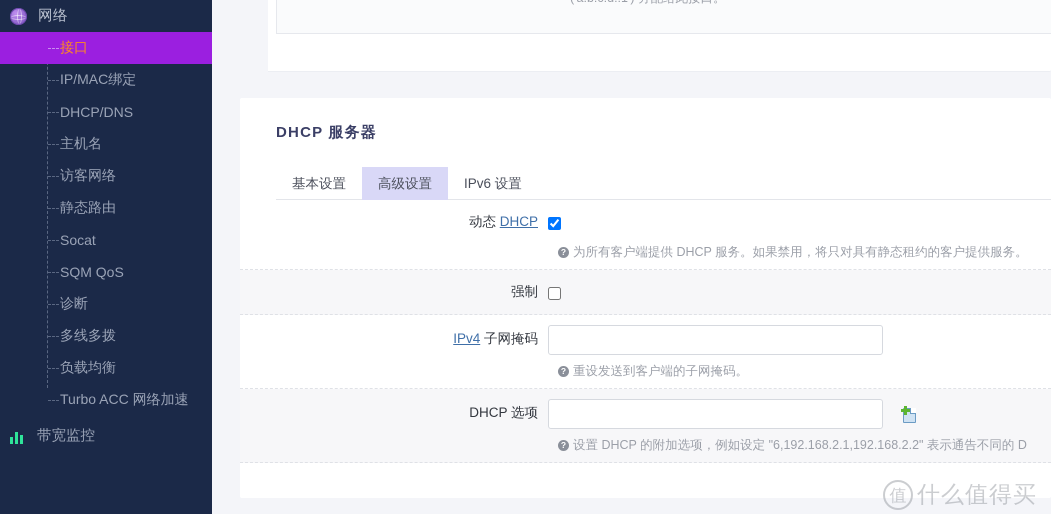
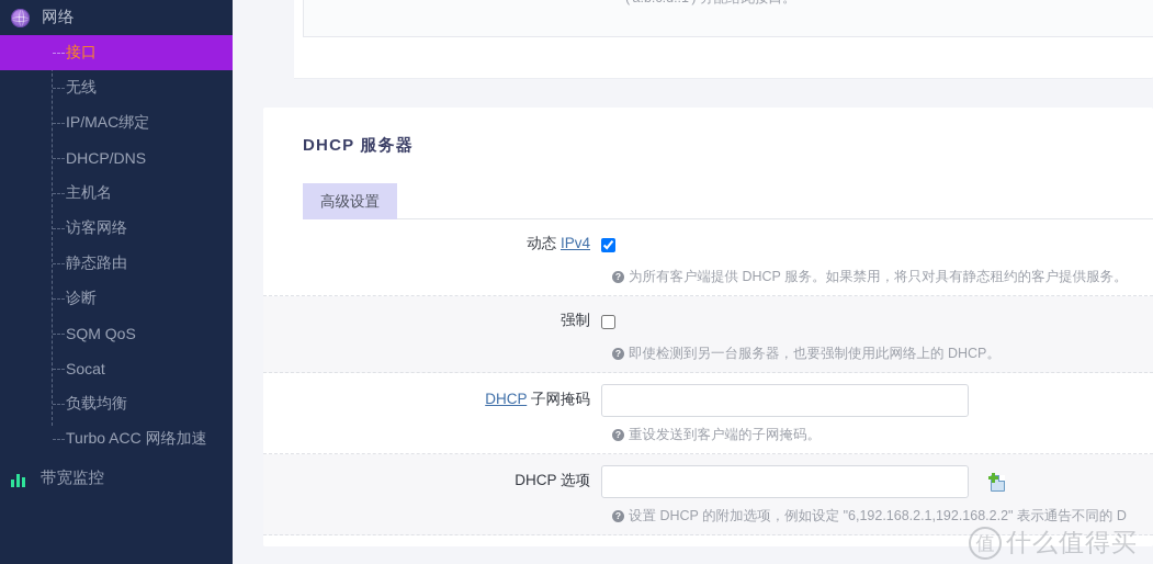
  网络
  接口
+ 无线
  IP/MAC绑定
  DHCP/DNS
  主机名
  访客网络
  静态路由
- Socat
+ 诊断
  SQM QoS
- 诊断
+ Socat
- 多线多拨
  负载均衡
  Turbo ACC 网络加速
  带宽监控
  DHCP 服务器
- 基本设置
  高级设置
- IPv6 设置
- 动态 DHCP
+ 动态 IPv4
  ? 为所有客户端提供 DHCP 服务。如果禁用，将只对具有静态租约的客户提供服务。
  强制
+ ? 即使检测到另一台服务器，也要强制使用此网络上的 DHCP。
- IPv4 子网掩码
+ DHCP 子网掩码
  ? 重设发送到客户端的子网掩码。
  DHCP 选项
  ? 设置 DHCP 的附加选项，例如设定 "6,192.168.2.1,192.168.2.2" 表示通告不同的 D
  值
  什么值得买
